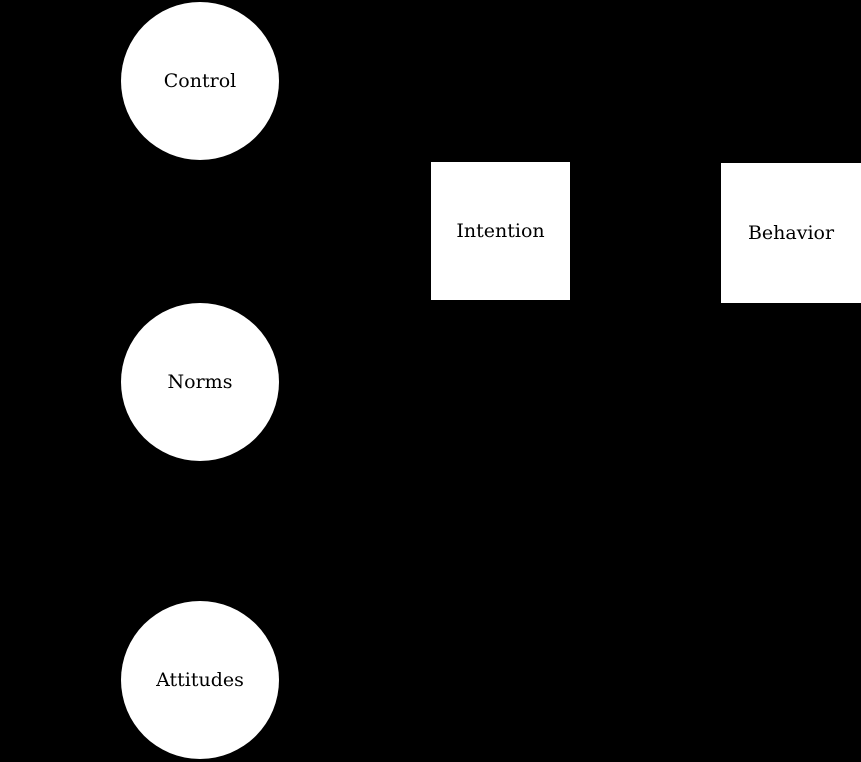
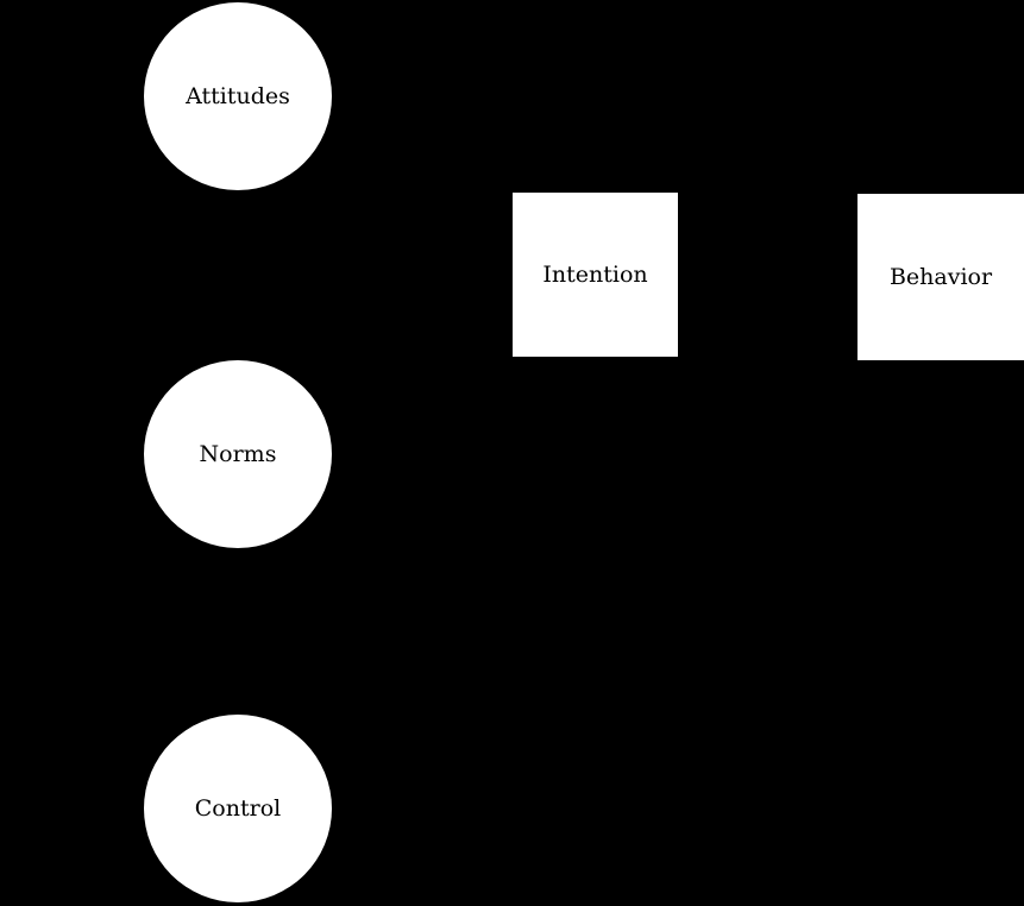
- Control
+ Attitudes
  Norms
- Attitudes
+ Control
  Intention
  Behavior
